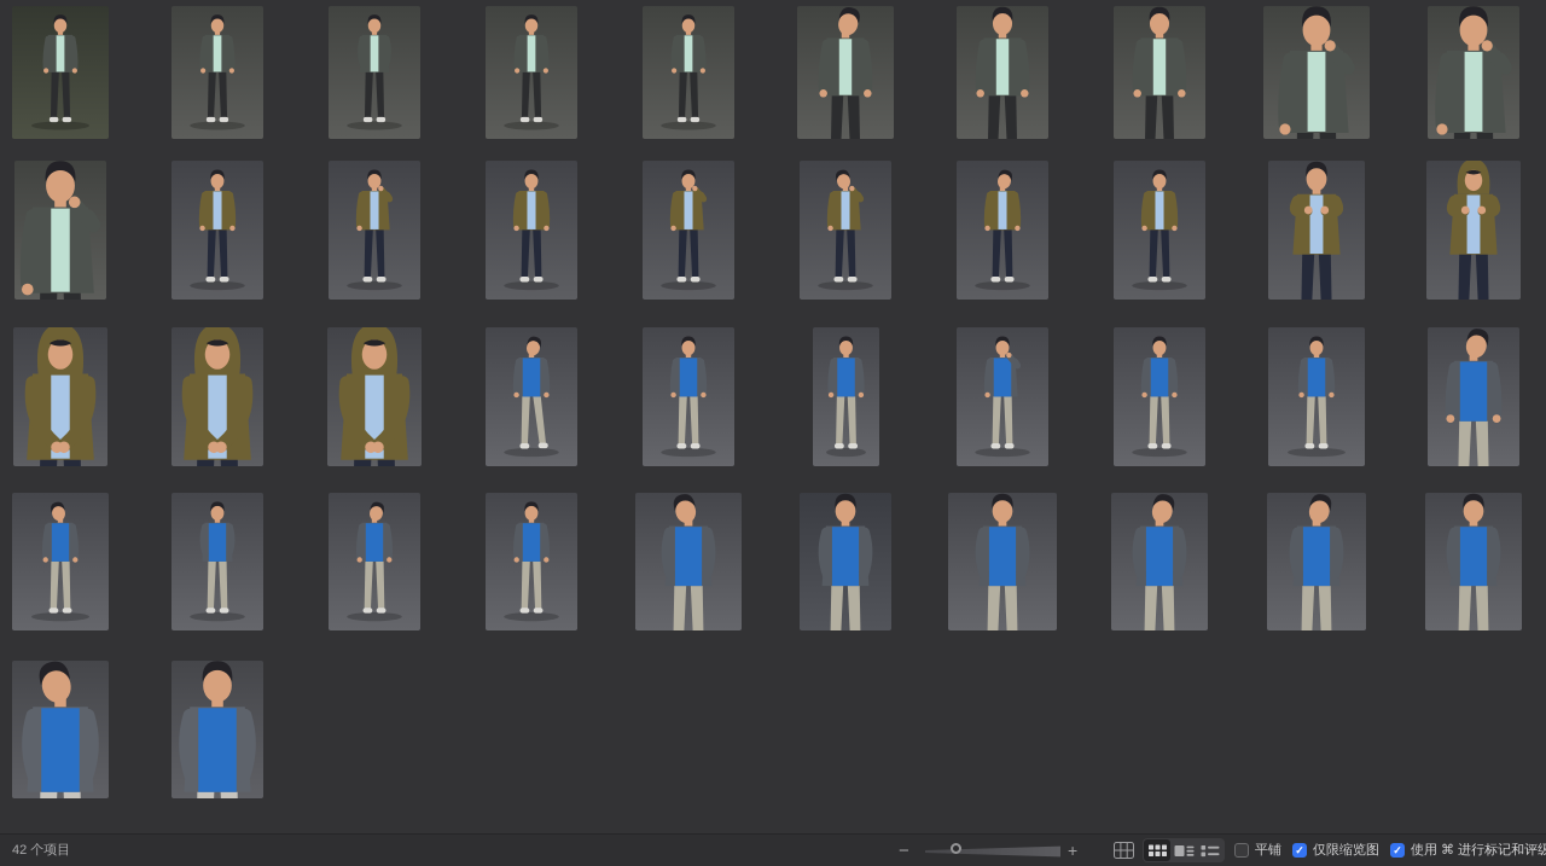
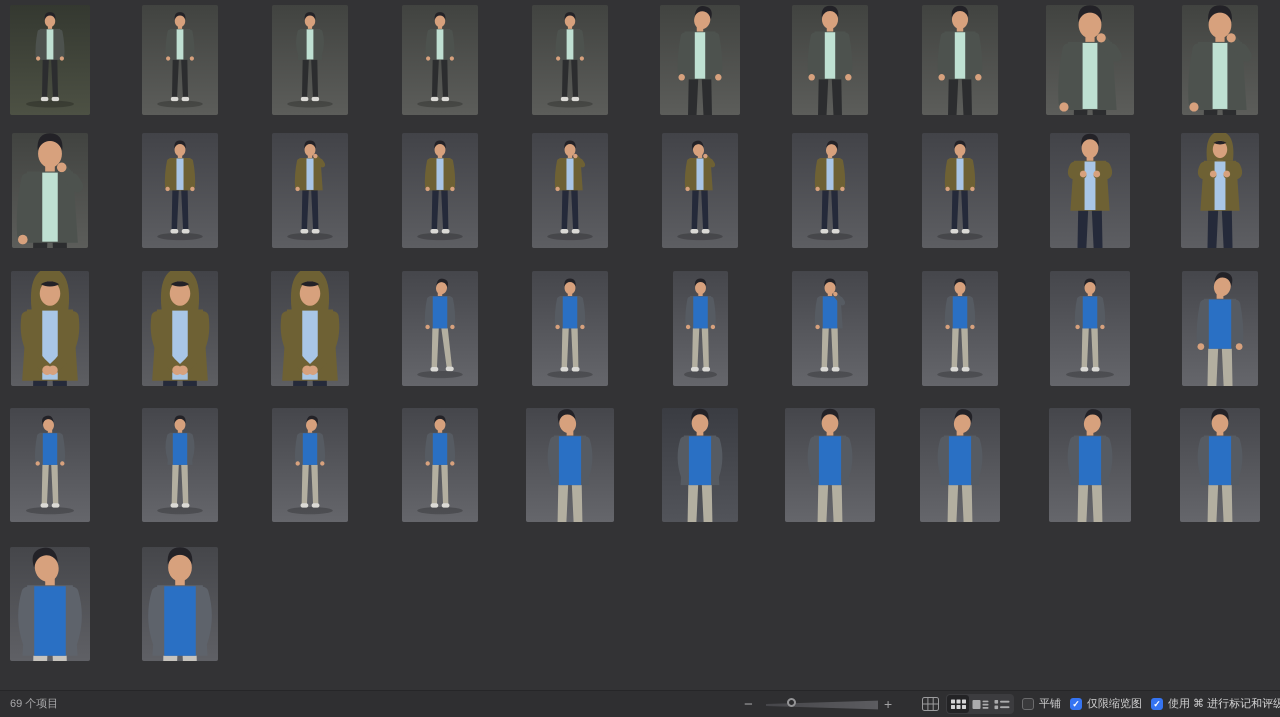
- 42 个项目
+ 69 个项目
  −
  +
  平铺
  仅限缩览图
  使用 ⌘ 进行标记和评级
